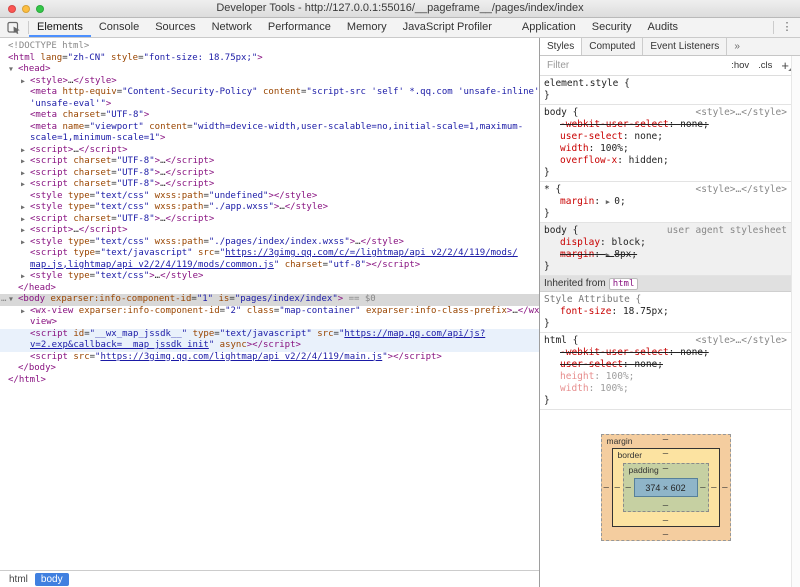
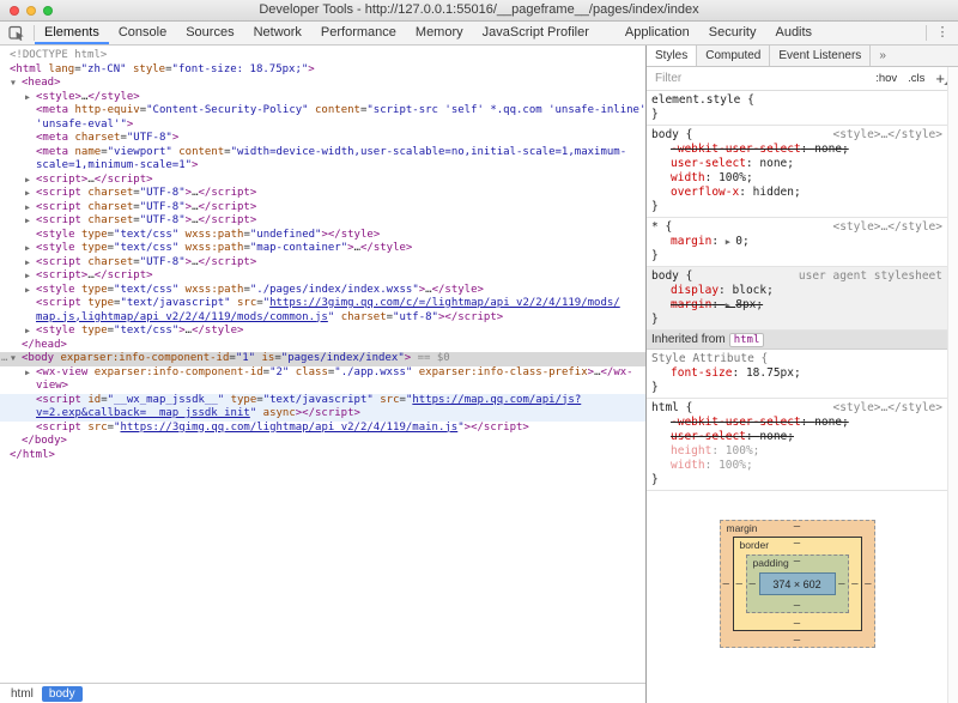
  Developer Tools - http://127.0.0.1:55016/__pageframe__/pages/index/index
  Elements
  Console
  Sources
  Network
  Performance
  Memory
  JavaScript Profiler
  Application
  Security
  Audits
  ⋮
  <!DOCTYPE html>
  <html lang="zh-CN" style="font-size: 18.75px;">
  ▼
  <head>
  ▶
  <style>…</style>
  <meta http-equiv="Content-Security-Policy" content="script-src 'self' *.qq.com 'unsafe-inline'
  'unsafe-eval'">
  <meta charset="UTF-8">
  <meta name="viewport" content="width=device-width,user-scalable=no,initial-scale=1,maximum-
  scale=1,minimum-scale=1">
  ▶
  <script>…</script>
  ▶
  <script charset="UTF-8">…</script>
  ▶
  <script charset="UTF-8">…</script>
  ▶
  <script charset="UTF-8">…</script>
  <style type="text/css" wxss:path="undefined"></style>
  ▶
- <style type="text/css" wxss:path="./app.wxss">…</style>
+ <style type="text/css" wxss:path="map-container">…</style>
  ▶
  <script charset="UTF-8">…</script>
  ▶
  <script>…</script>
  ▶
  <style type="text/css" wxss:path="./pages/index/index.wxss">…</style>
  <script type="text/javascript" src="https://3gimg.qq.com/c/=/lightmap/api_v2/2/4/119/mods/
  map.js,lightmap/api_v2/2/4/119/mods/common.js" charset="utf-8"></script>
  ▶
  <style type="text/css">…</style>
  </head>
  …
  ▼
  <body exparser:info-component-id="1" is="pages/index/index"> == $0
  ▶
- <wx-view exparser:info-component-id="2" class="map-container" exparser:info-class-prefix>…</wx
+ <wx-view exparser:info-component-id="2" class="./app.wxss" exparser:info-class-prefix>…</wx-
  view>
  <script id="__wx_map_jssdk__" type="text/javascript" src="https://map.qq.com/api/js?
  v=2.exp&callback=__map_jssdk_init" async></script>
  <script src="https://3gimg.qq.com/lightmap/api_v2/2/4/119/main.js"></script>
  </body>
  </html>
  html
  body
  Styles
  Computed
  Event Listeners
  »
  Filter
  :hov
  .cls
  +
  element.style {
  }
  body {
  <style>…</style>
  -webkit-user-select: none;
  user-select: none;
  width: 100%;
  overflow-x: hidden;
  }
  * {
  <style>…</style>
  margin: ▶ 0;
  }
  body {
  user agent stylesheet
  display: block;
  margin: ▶ 8px;
  }
  Inherited from html
  Style Attribute {
  font-size: 18.75px;
  }
  html {
  <style>…</style>
  -webkit-user-select: none;
  user-select: none;
  height: 100%;
  width: 100%;
  }
  margin
  –
  –
  –
  –
  border
  –
  –
  –
  –
  padding
  –
  –
  –
  –
  374 × 602
